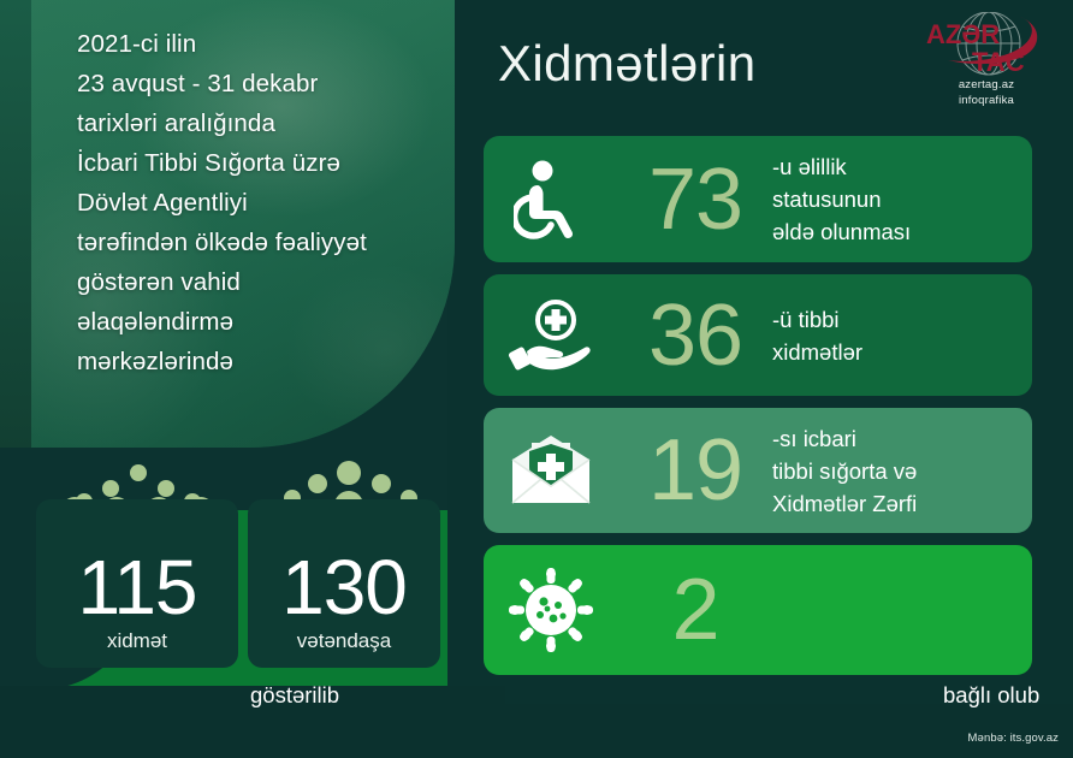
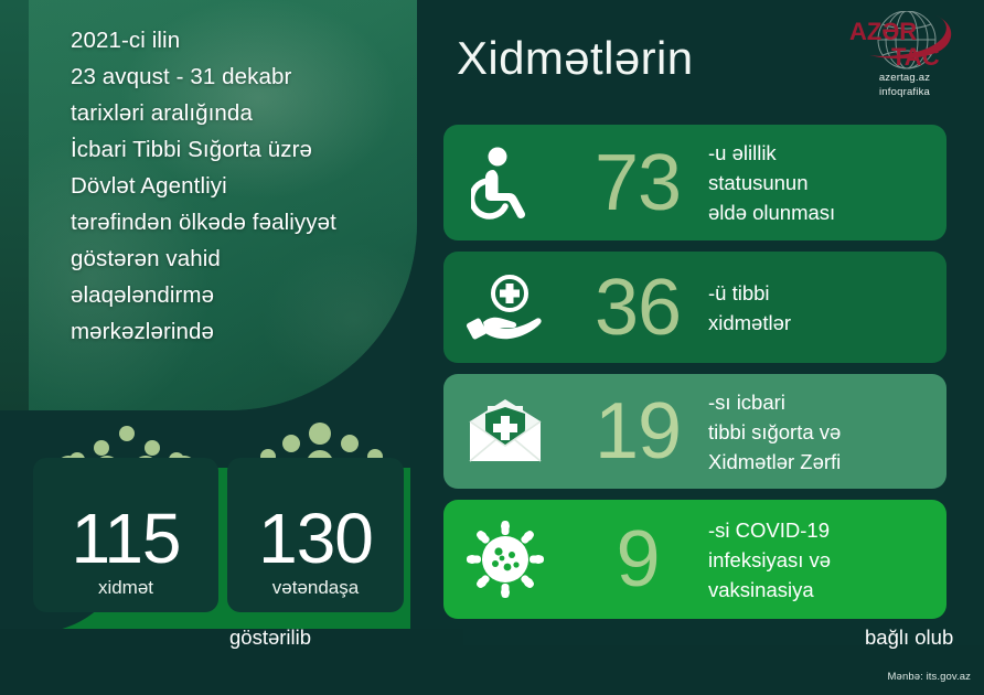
  2021-ci ilin
  23 avqust - 31 dekabr
  tarixləri aralığında
  İcbari Tibbi Sığorta üzrə
  Dövlət Agentliyi
  tərəfindən ölkədə fəaliyyət
  göstərən vahid
  əlaqələndirmə
  mərkəzlərində
  Xidmətlərin
  AZƏR
  TAC
  azertag.az
  infoqrafika
  73
  -u əlillik
  statusunun
  əldə olunması
  36
  -ü tibbi
  xidmətlər
  19
  -sı icbari
  tibbi sığorta və
  Xidmətlər Zərfi
- 2
+ 9
+ -si COVID-19
+ infeksiyası və
+ vaksinasiya
  115
  xidmət
  130
  vətəndaşa
  göstərilib
  bağlı olub
  Mənbə: its.gov.az
